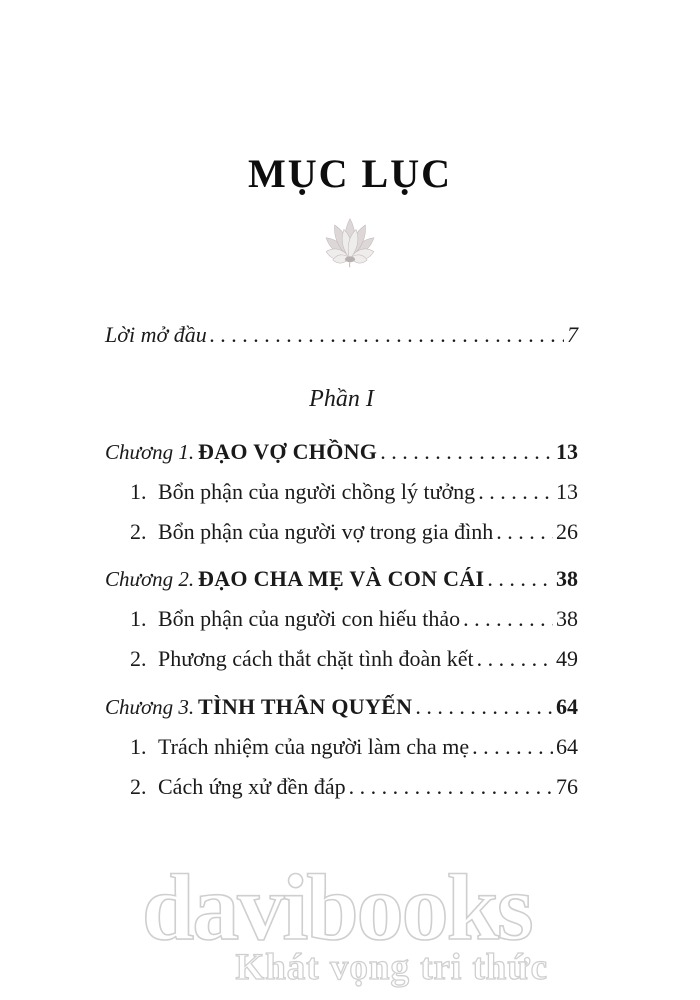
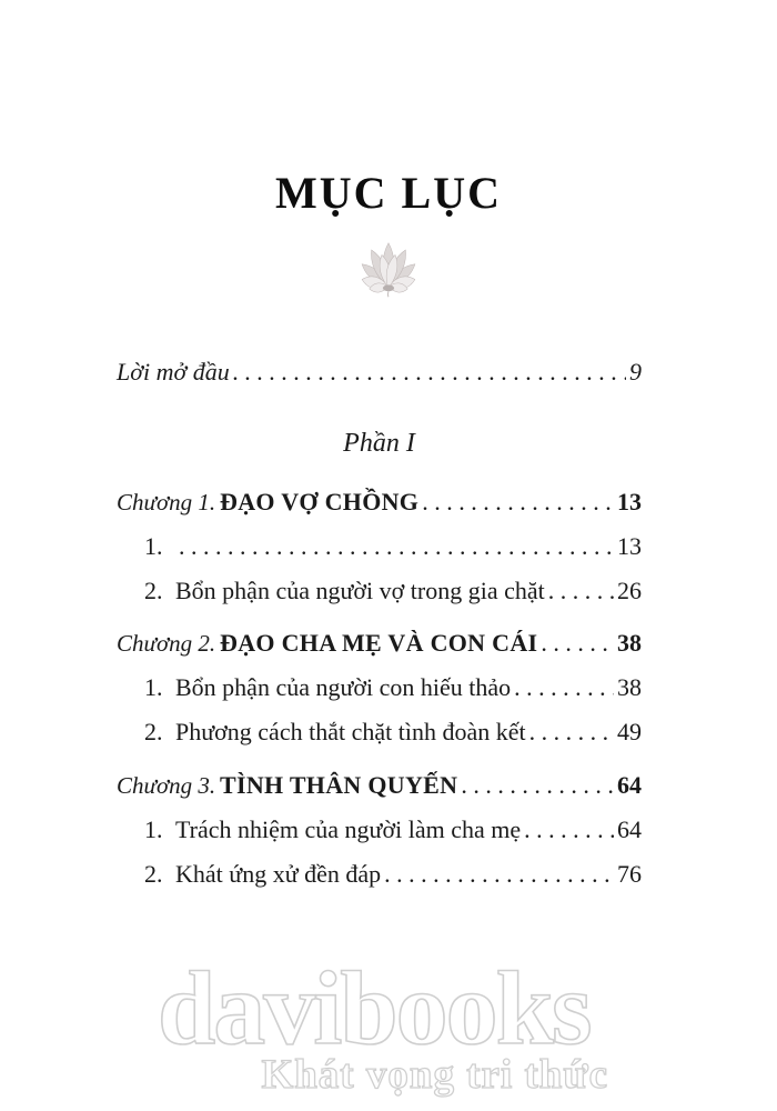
  MỤC LỤC
  Lời mở đầu
- 7
+ 9
  Phần I
  Chương 1.
  ĐẠO VỢ CHỒNG
  13
  1.
- Bổn phận của người chồng lý tưởng
  13
  2.
- Bổn phận của người vợ trong gia đình
+ Bổn phận của người vợ trong gia chặt
  26
  Chương 2.
  ĐẠO CHA MẸ VÀ CON CÁI
  38
  1.
  Bổn phận của người con hiếu thảo
  38
  2.
  Phương cách thắt chặt tình đoàn kết
  49
  Chương 3.
  TÌNH THÂN QUYẾN
  64
  1.
  Trách nhiệm của người làm cha mẹ
  64
  2.
- Cách ứng xử đền đáp
+ Khát ứng xử đền đáp
  76
  davibooks
  Khát vọng tri thức
